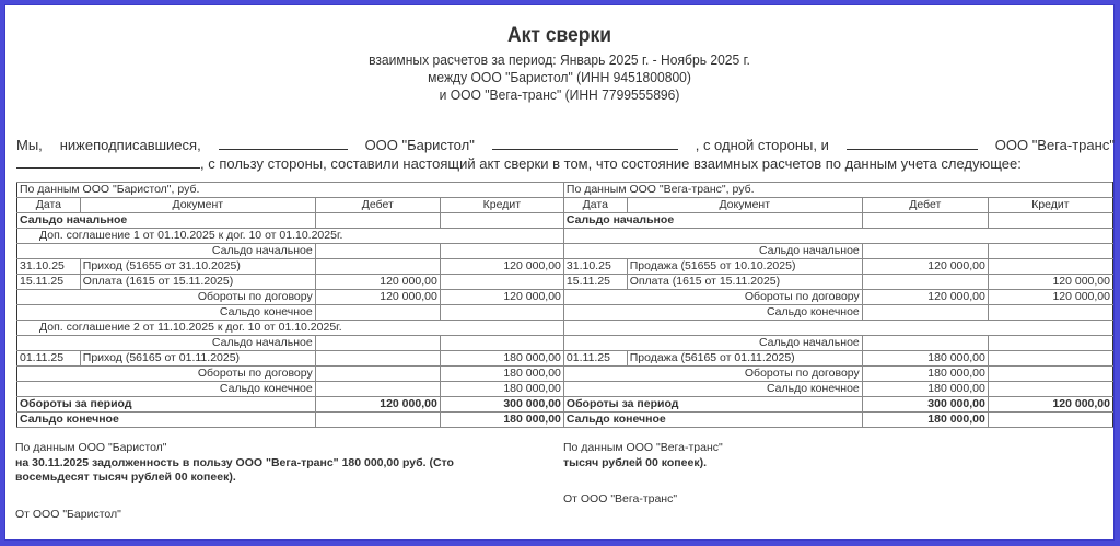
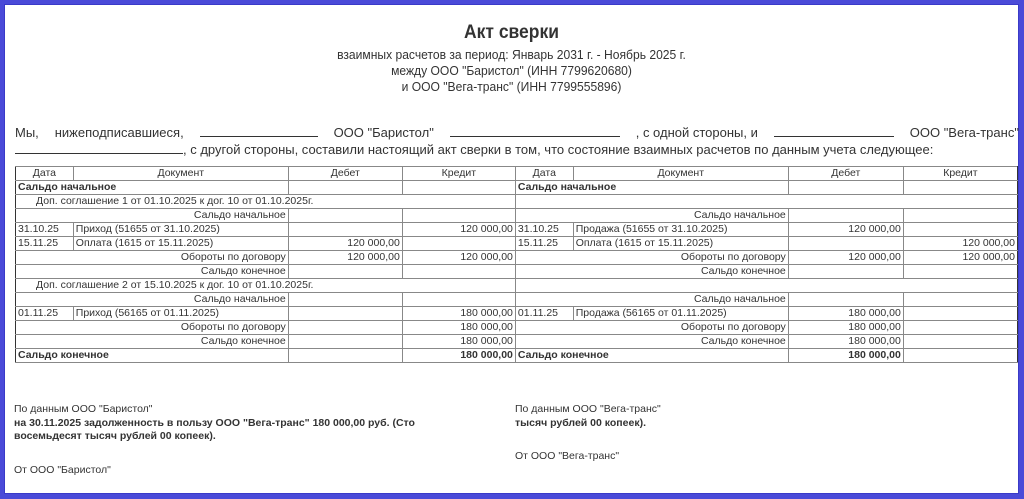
  Акт сверки
- взаимных расчетов за период: Январь 2025 г. - Ноябрь 2025 г.
+ взаимных расчетов за период: Январь 2031 г. - Ноябрь 2025 г.
- между ООО "Баристол" (ИНН 9451800800)
+ между ООО "Баристол" (ИНН 7799620680)
  и ООО "Вега-транс" (ИНН 7799555896)
  Мы,
  нижеподписавшиеся,
  ООО "Баристол"
  , с одной стороны, и
  ООО "Вега-транс"
- , с пользу стороны, составили настоящий акт сверки в том, что состояние взаимных расчетов по данным учета следующее:
+ , с другой стороны, составили настоящий акт сверки в том, что состояние взаимных расчетов по данным учета следующее:
- По данным ООО "Баристол", руб.	По данным ООО "Вега-транс", руб.
  Дата	Документ	Дебет	Кредит	Дата	Документ	Дебет	Кредит
  Сальдо начальное			Сальдо начальное
  Доп. соглашение 1 от 01.10.2025 к дог. 10 от 01.10.2025г.
  Сальдо начальное			Сальдо начальное
- 31.10.25	Приход (51655 от 31.10.2025)		120 000,00	31.10.25	Продажа (51655 от 10.10.2025)	120 000,00
+ 31.10.25	Приход (51655 от 31.10.2025)		120 000,00	31.10.25	Продажа (51655 от 31.10.2025)	120 000,00
  15.11.25	Оплата (1615 от 15.11.2025)	120 000,00		15.11.25	Оплата (1615 от 15.11.2025)		120 000,00
  Обороты по договору	120 000,00	120 000,00	Обороты по договору	120 000,00	120 000,00
  Сальдо конечное			Сальдо конечное
- Доп. соглашение 2 от 11.10.2025 к дог. 10 от 01.10.2025г.
+ Доп. соглашение 2 от 15.10.2025 к дог. 10 от 01.10.2025г.
  Сальдо начальное			Сальдо начальное
  01.11.25	Приход (56165 от 01.11.2025)		180 000,00	01.11.25	Продажа (56165 от 01.11.2025)	180 000,00
  Обороты по договору		180 000,00	Обороты по договору	180 000,00
  Сальдо конечное		180 000,00	Сальдо конечное	180 000,00
- Обороты за период	120 000,00	300 000,00	Обороты за период	300 000,00	120 000,00
  Сальдо конечное		180 000,00	Сальдо конечное	180 000,00
  По данным ООО "Баристол"
  на 30.11.2025 задолженность в пользу ООО "Вега-транс" 180 000,00 руб. (Сто
  восемьдесят тысяч рублей 00 копеек).
  От ООО "Баристол"
  По данным ООО "Вега-транс"
  тысяч рублей 00 копеек).
  От ООО "Вега-транс"
